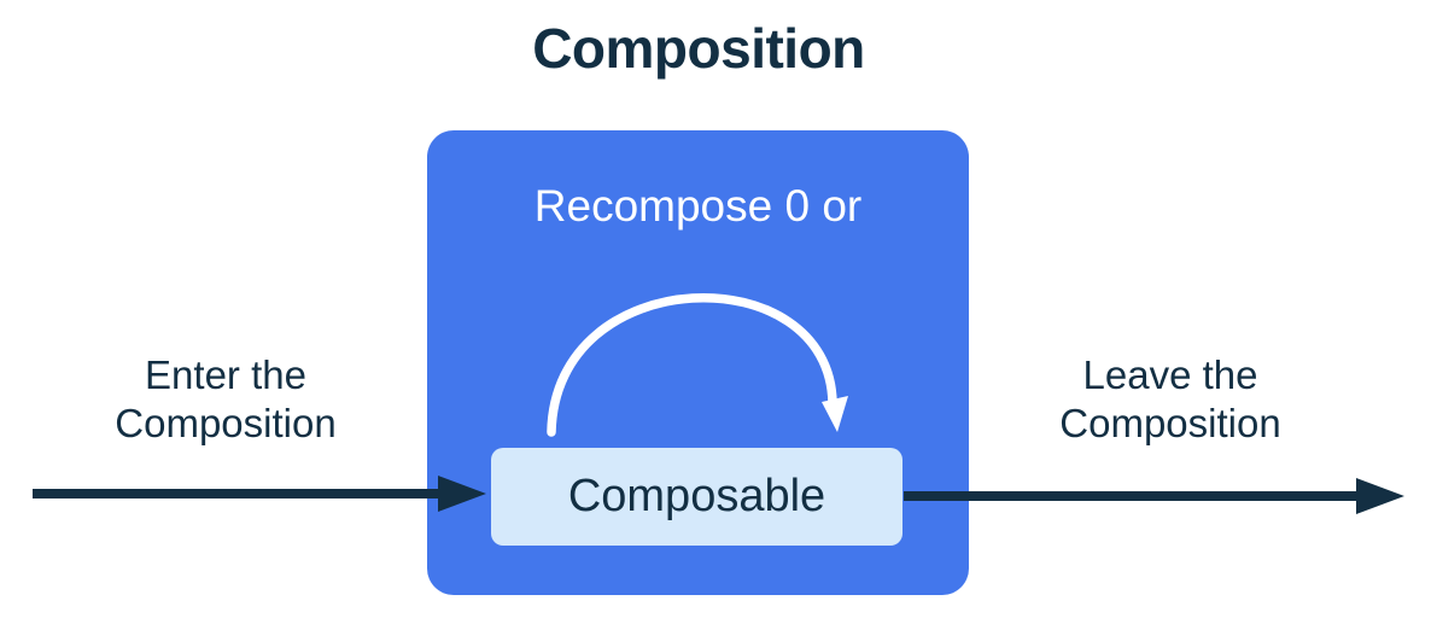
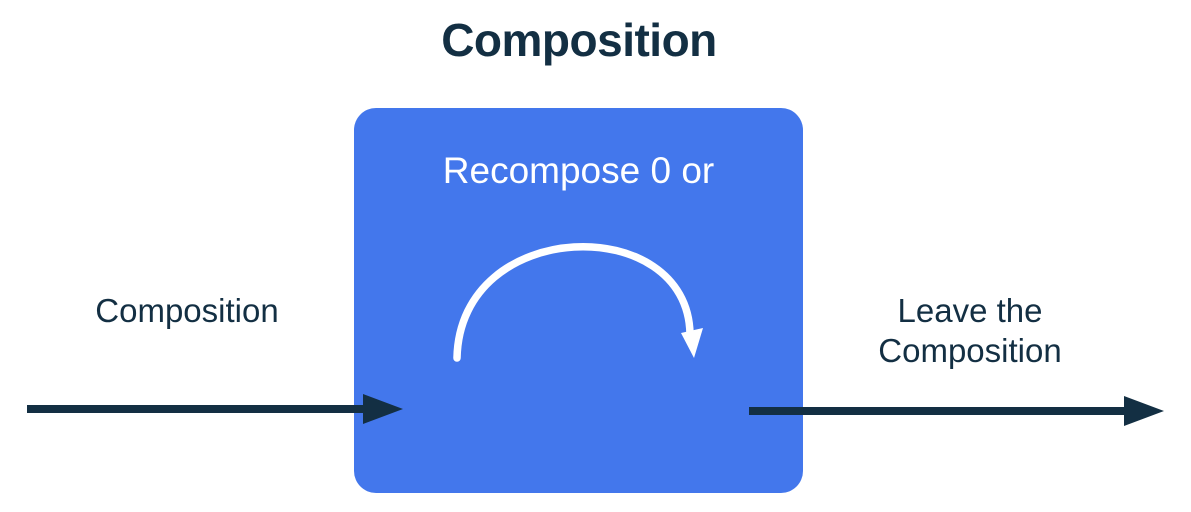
  Composition
  Recompose 0 or
- Composable
- Enter the
  Composition
  Leave the
  Composition
